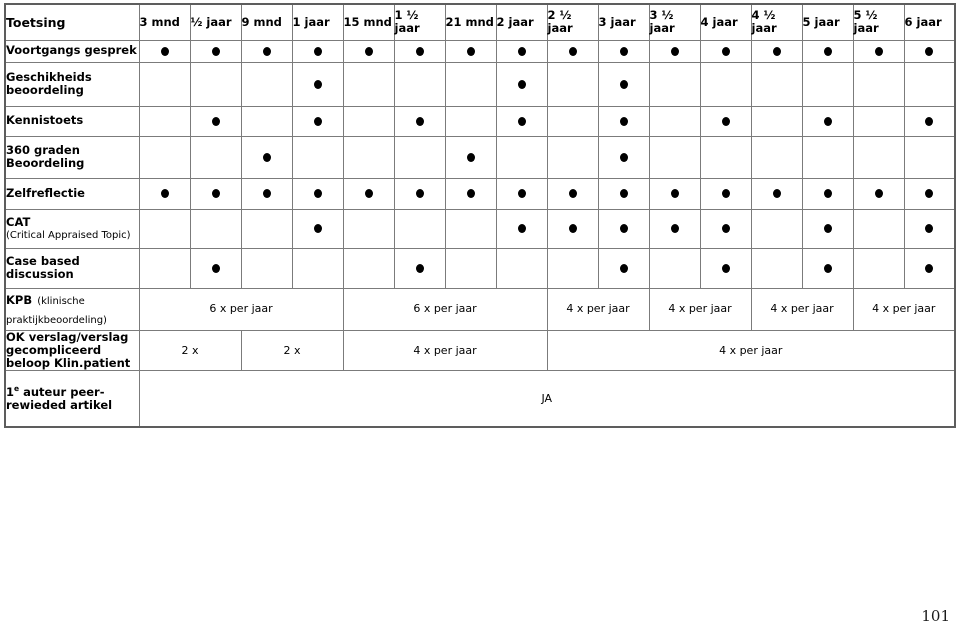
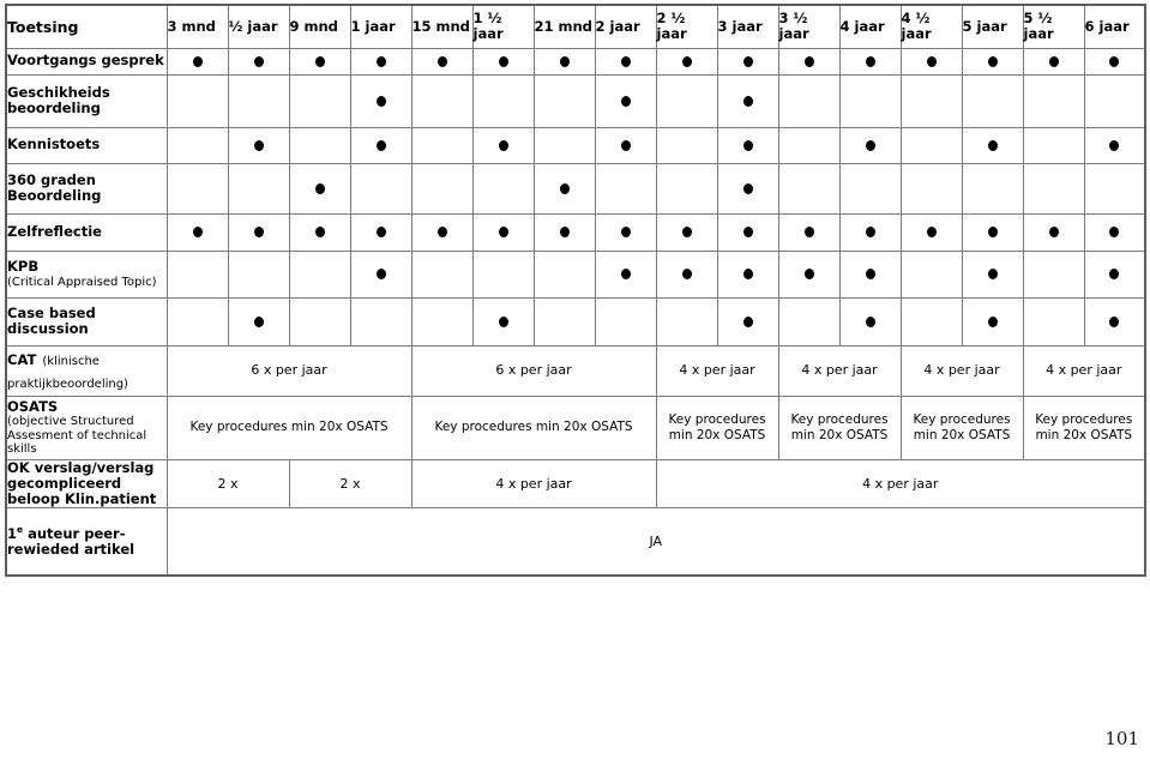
  Toetsing	3 mnd	½ jaar	9 mnd	1 jaar	15 mnd	1 ½ jaar	21 mnd	2 jaar	2 ½ jaar	3 jaar	3 ½ jaar	4 jaar	4 ½ jaar	5 jaar	5 ½ jaar	6 jaar
  Voortgangs gesprek
  Geschikheids beoordeling
  Kennistoets
  360 graden Beoordeling
  Zelfreflectie
- CAT (Critical Appraised Topic)
+ KPB (Critical Appraised Topic)
  Case based discussion
- KPB (klinische praktijkbeoordeling)	6 x per jaar	6 x per jaar	4 x per jaar	4 x per jaar	4 x per jaar	4 x per jaar
+ CAT (klinische praktijkbeoordeling)	6 x per jaar	6 x per jaar	4 x per jaar	4 x per jaar	4 x per jaar	4 x per jaar
+ OSATS (objective Structured Assesment of technical skills	Key procedures min 20x OSATS	Key procedures min 20x OSATS	Key procedures min 20x OSATS	Key procedures min 20x OSATS	Key procedures min 20x OSATS	Key procedures min 20x OSATS
  OK verslag/verslag gecompliceerd beloop Klin.patient	2 x	2 x	4 x per jaar	4 x per jaar
  1e auteur peer-rewieded artikel	JA
  101
